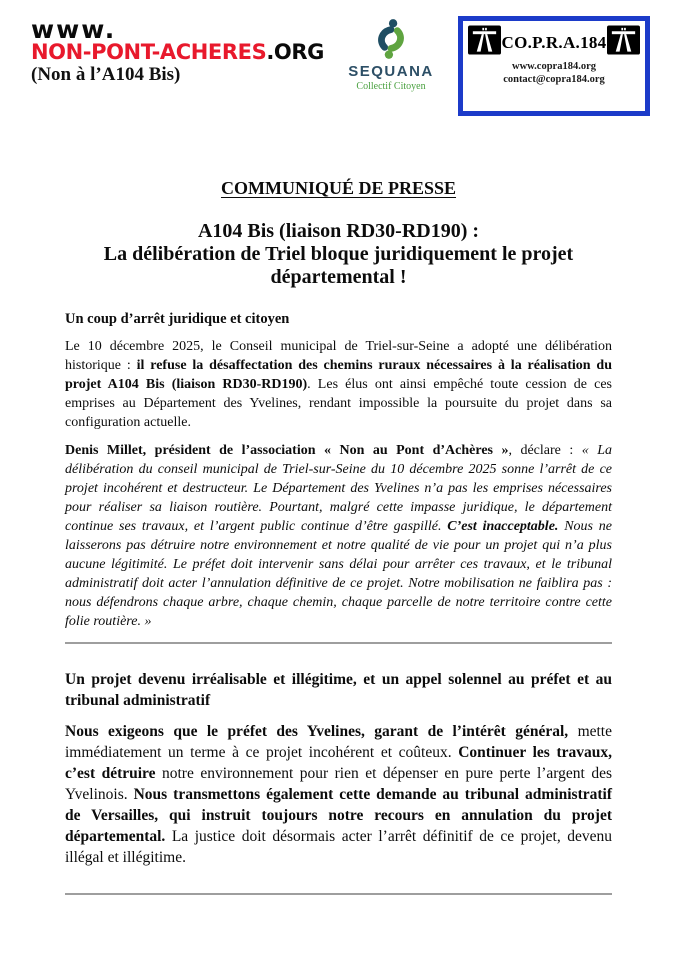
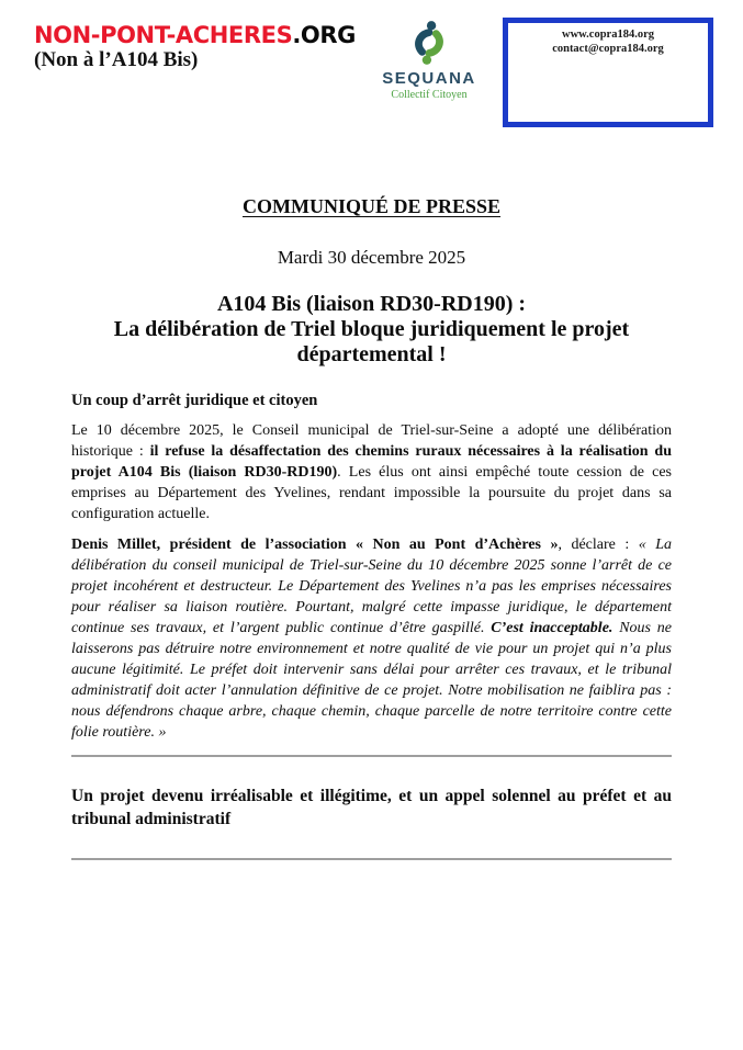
- www.
  NON-PONT-ACHERES.ORG
  (Non à l’A104 Bis)
  SEQUANA
  Collectif Citoyen
- CO.P.R.A.184
  www.copra184.org
  contact@copra184.org
  COMMUNIQUÉ DE PRESSE
+ Mardi 30 décembre 2025
  A104 Bis (liaison RD30-RD190) :
  La délibération de Triel bloque juridiquement le projet départemental !
  Un coup d’arrêt juridique et citoyen
  Le 10 décembre 2025, le Conseil municipal de Triel-sur-Seine a adopté une délibération historique : il refuse la désaffectation des chemins ruraux nécessaires à la réalisation du projet A104 Bis (liaison RD30-RD190). Les élus ont ainsi empêché toute cession de ces emprises au Département des Yvelines, rendant impossible la poursuite du projet dans sa configuration actuelle.
  Denis Millet, président de l’association « Non au Pont d’Achères », déclare : « La délibération du conseil municipal de Triel-sur-Seine du 10 décembre 2025 sonne l’arrêt de ce projet incohérent et destructeur. Le Département des Yvelines n’a pas les emprises nécessaires pour réaliser sa liaison routière. Pourtant, malgré cette impasse juridique, le département continue ses travaux, et l’argent public continue d’être gaspillé. C’est inacceptable. Nous ne laisserons pas détruire notre environnement et notre qualité de vie pour un projet qui n’a plus aucune légitimité. Le préfet doit intervenir sans délai pour arrêter ces travaux, et le tribunal administratif doit acter l’annulation définitive de ce projet. Notre mobilisation ne faiblira pas : nous défendrons chaque arbre, chaque chemin, chaque parcelle de notre territoire contre cette folie routière. »
  Un projet devenu irréalisable et illégitime, et un appel solennel au préfet et au tribunal administratif
- Nous exigeons que le préfet des Yvelines, garant de l’intérêt général, mette immédiatement un terme à ce projet incohérent et coûteux. Continuer les travaux, c’est détruire notre environnement pour rien et dépenser en pure perte l’argent des Yvelinois. Nous transmettons également cette demande au tribunal administratif de Versailles, qui instruit toujours notre recours en annulation du projet départemental. La justice doit désormais acter l’arrêt définitif de ce projet, devenu illégal et illégitime.
